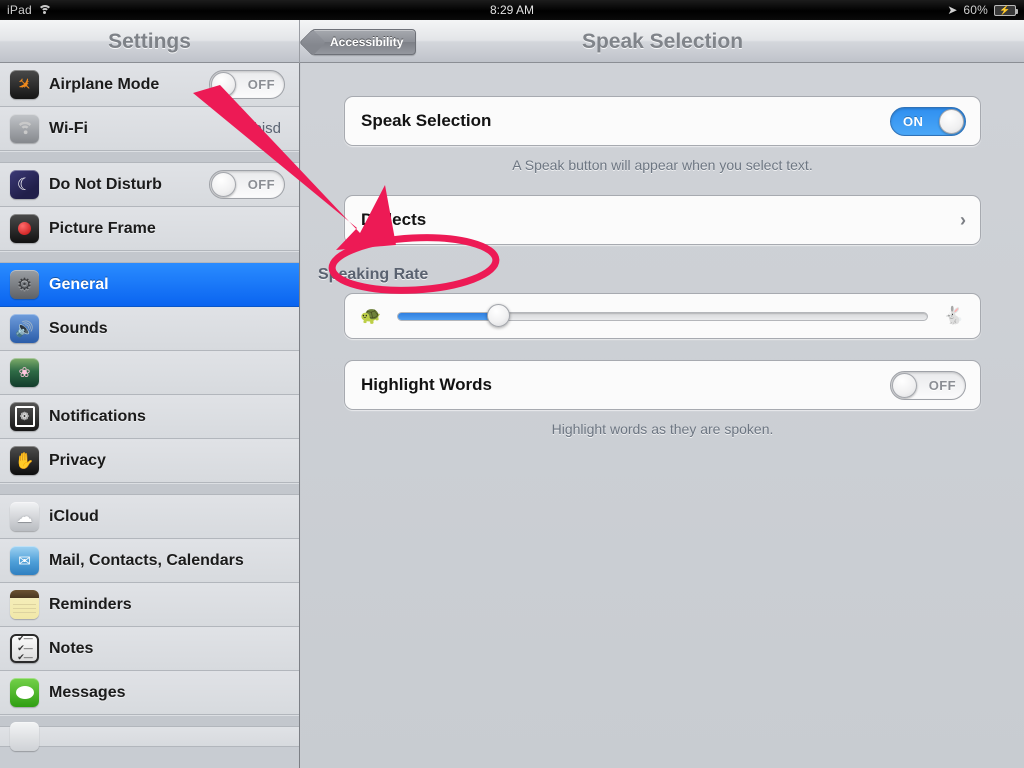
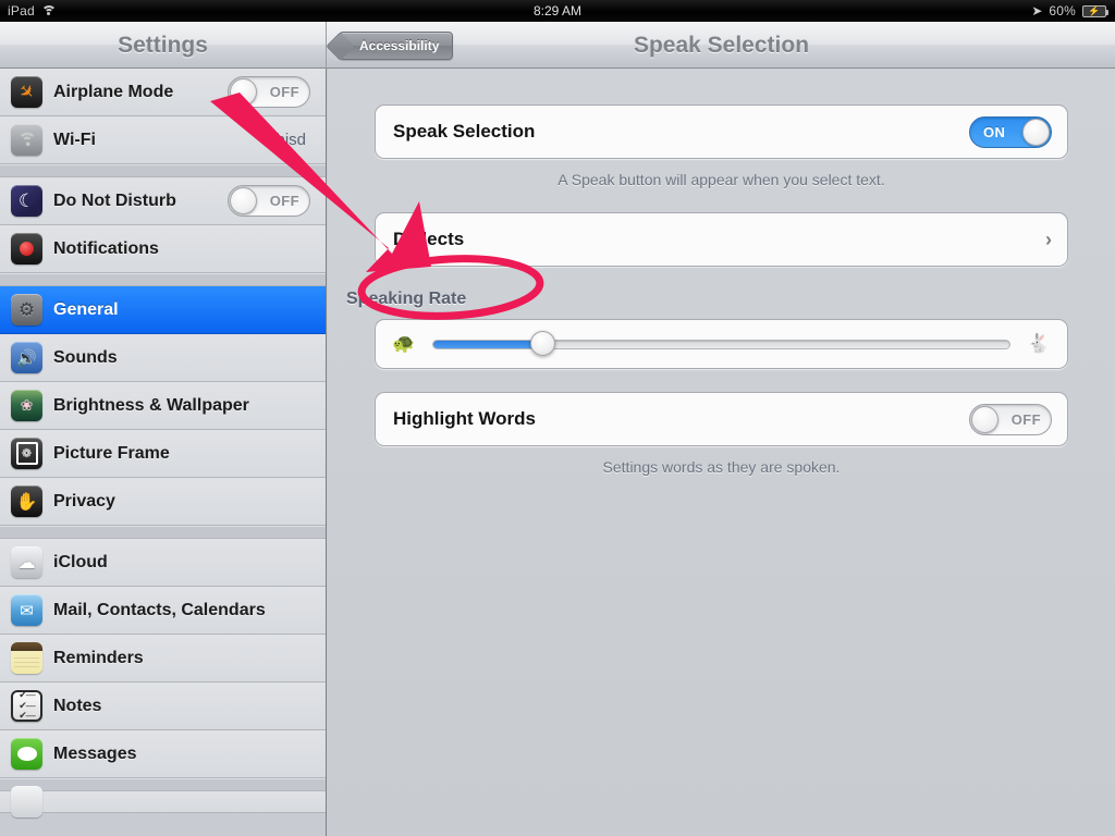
  iPad
  8:29 AM
  ➤
  60%
  ⚡
  Settings
  Accessibility
  Speak Selection
  Airplane Mode
  OFF
  Wi-Fi
  ☾
  Do Not Disturb
  OFF
- Picture Frame
+ Notifications
  ⚙
  General
  🔊
  Sounds
  ❀
+ Brightness & Wallpaper
  ❁
- Notifications
+ Picture Frame
  ✋
  Privacy
  ☁
  iCloud
  ✉
  Mail, Contacts, Calendars
  Reminders
  ✔—
  ✔—
  ✔—
  Notes
  Messages
  Speak Selection
  ON
  A Speak button will appear when you select text.
  ›
  Seaking Rate
  🐢
  🐇
  Highlight Words
  OFF
- Highlight words as they are spoken.
+ Settings words as they are spoken.
